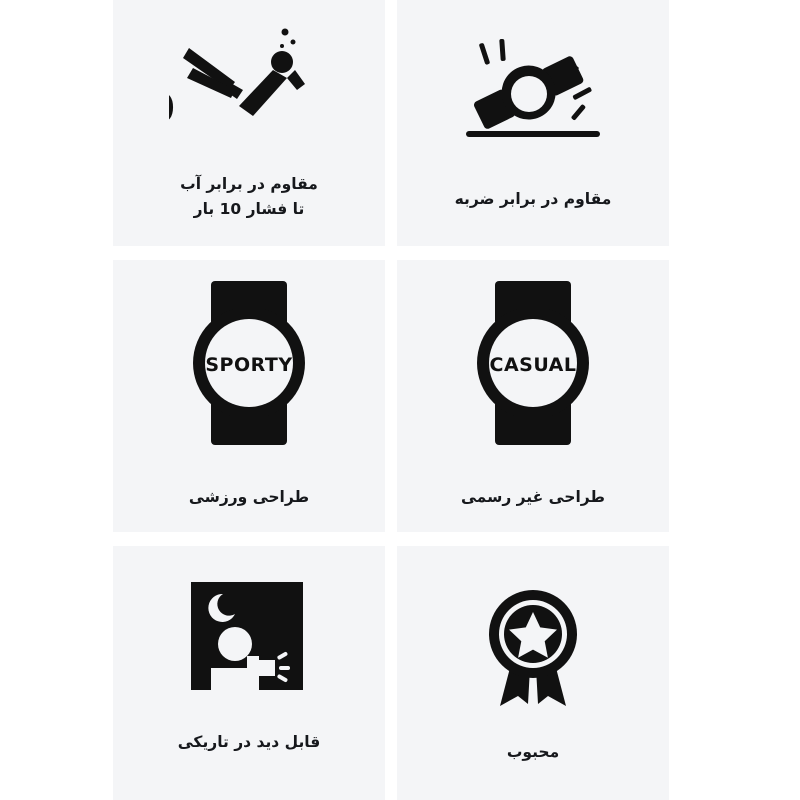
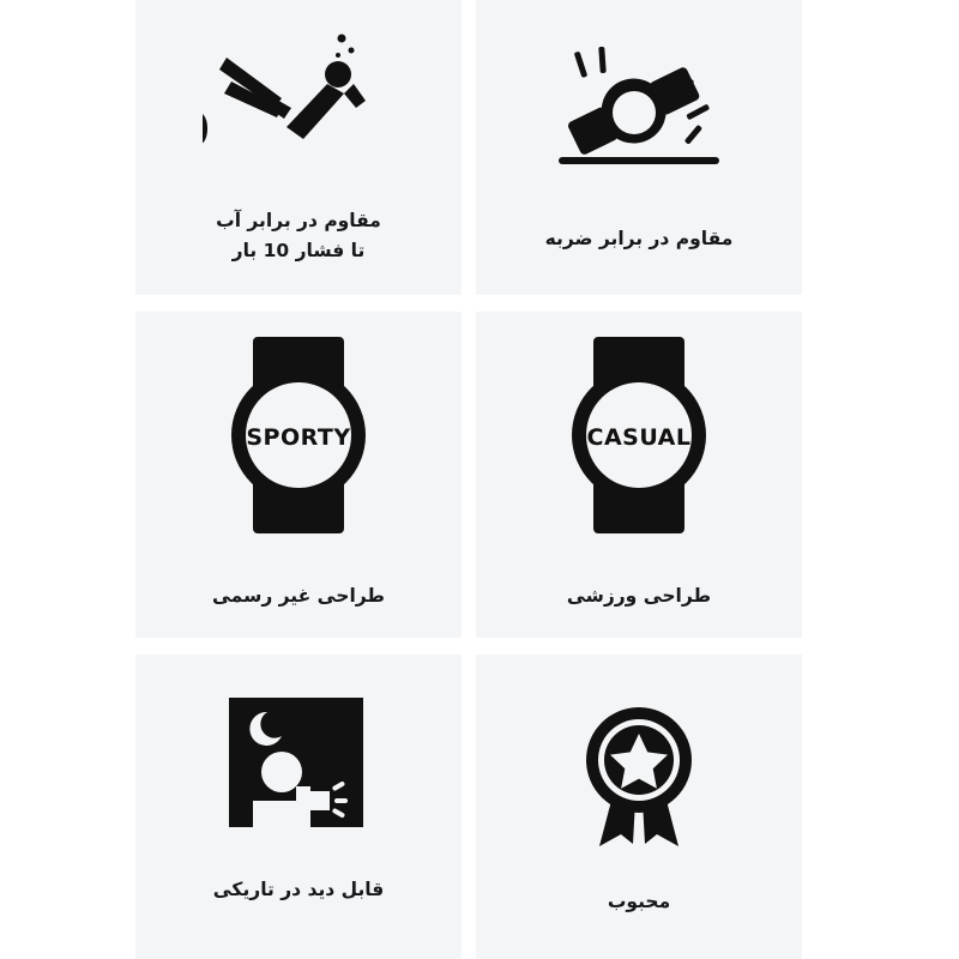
  مقاوم در برابر ضربه
  مقاوم در برابر آب
  تا فشار 10 بار
  CASUAL
- طراحی غیر رسمی
+ طراحی ورزشی
  SPORTY
- طراحی ورزشی
+ طراحی غیر رسمی
  محبوب
  قابل دید در تاریکی
